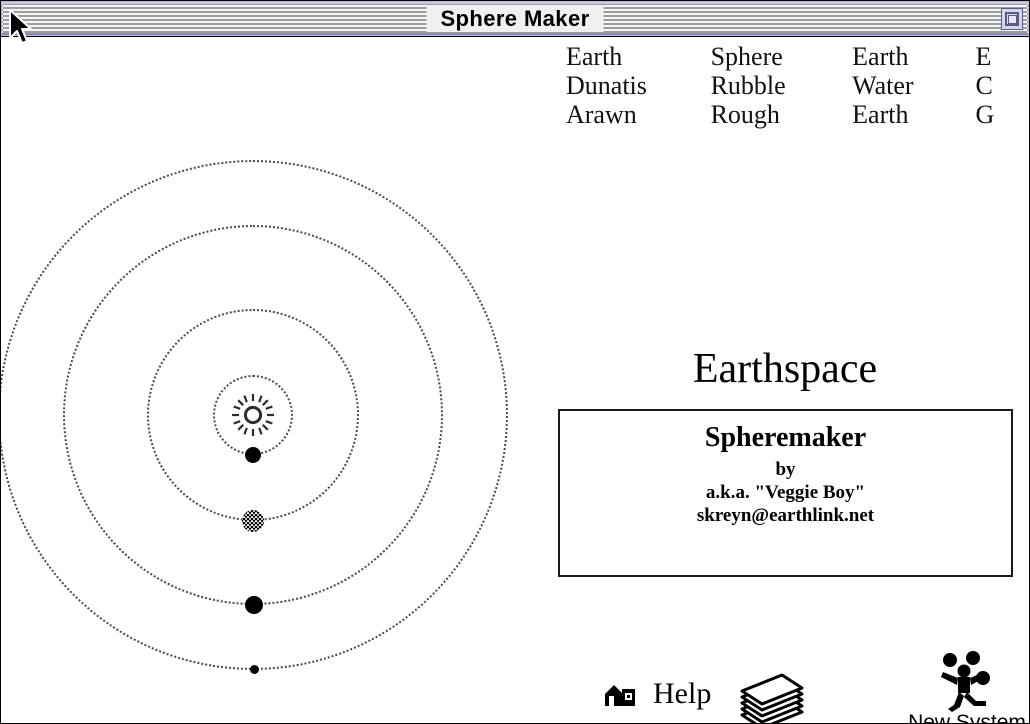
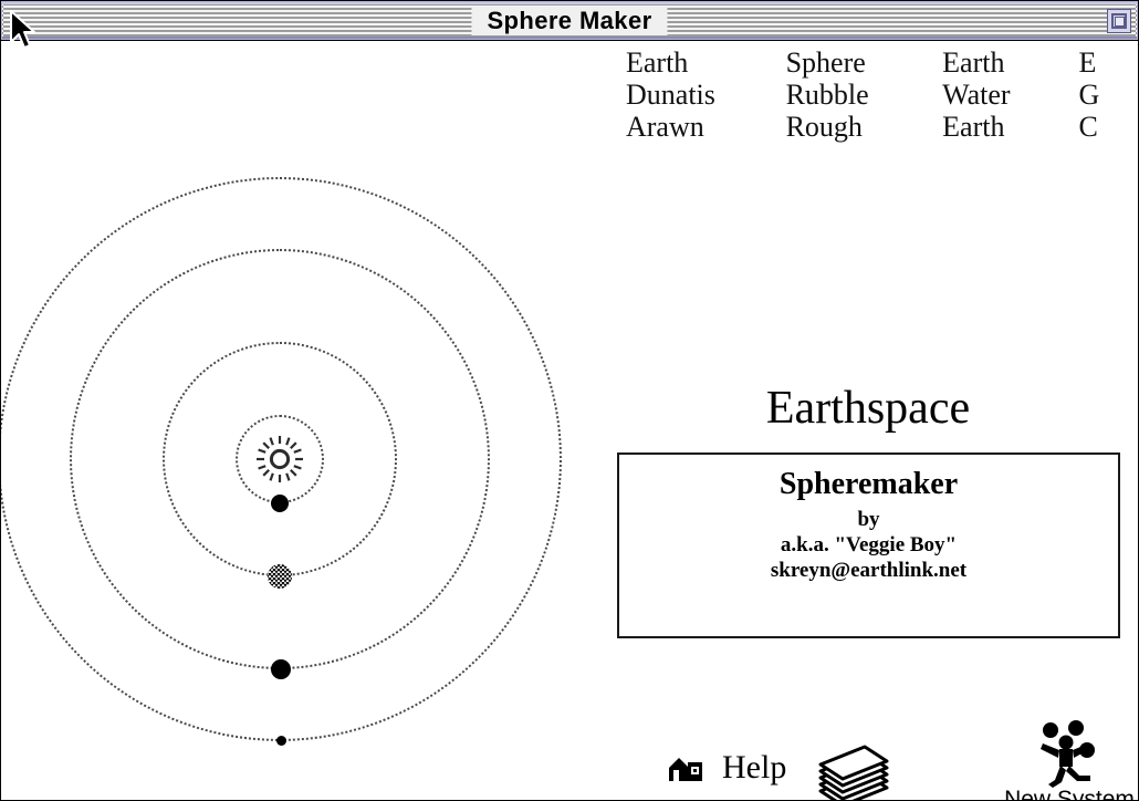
  Sphere Maker
  Earth	Sphere	Earth	E
- Dunatis	Rubble	Water	C
+ Dunatis	Rubble	Water	G
- Arawn	Rough	Earth	G
+ Arawn	Rough	Earth	C
  Earthspace
  Spheremaker
  by
  a.k.a. "Veggie Boy"
  skreyn@earthlink.net
  Help
  New System
